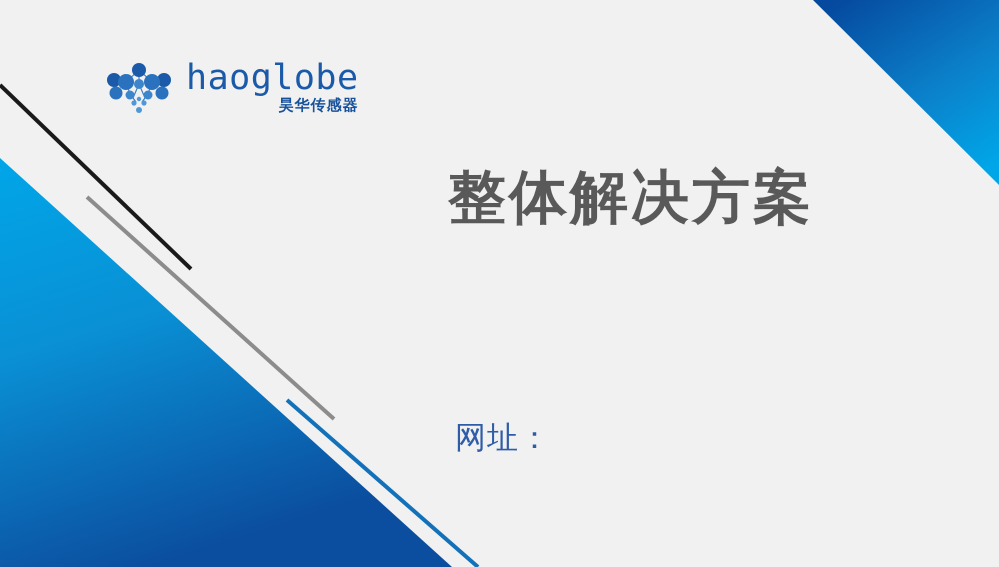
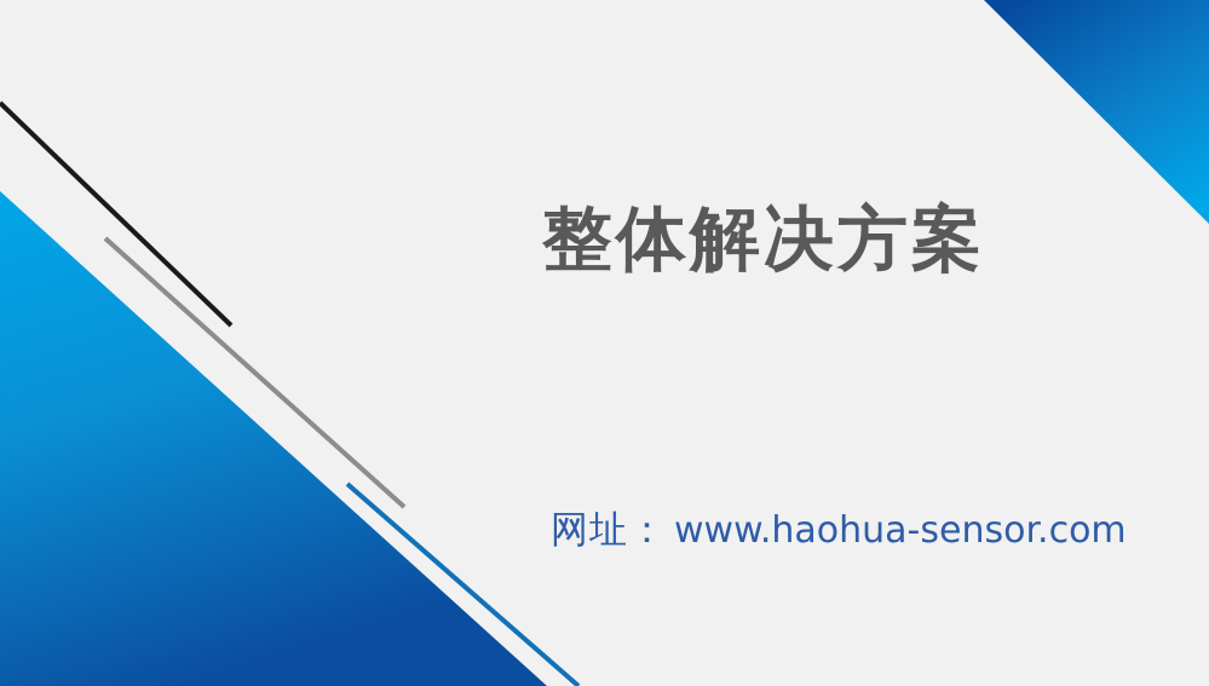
- haoglobe
- 昊华传感器
  整体解决方案
  网址：
+ www.haohua-sensor.com
